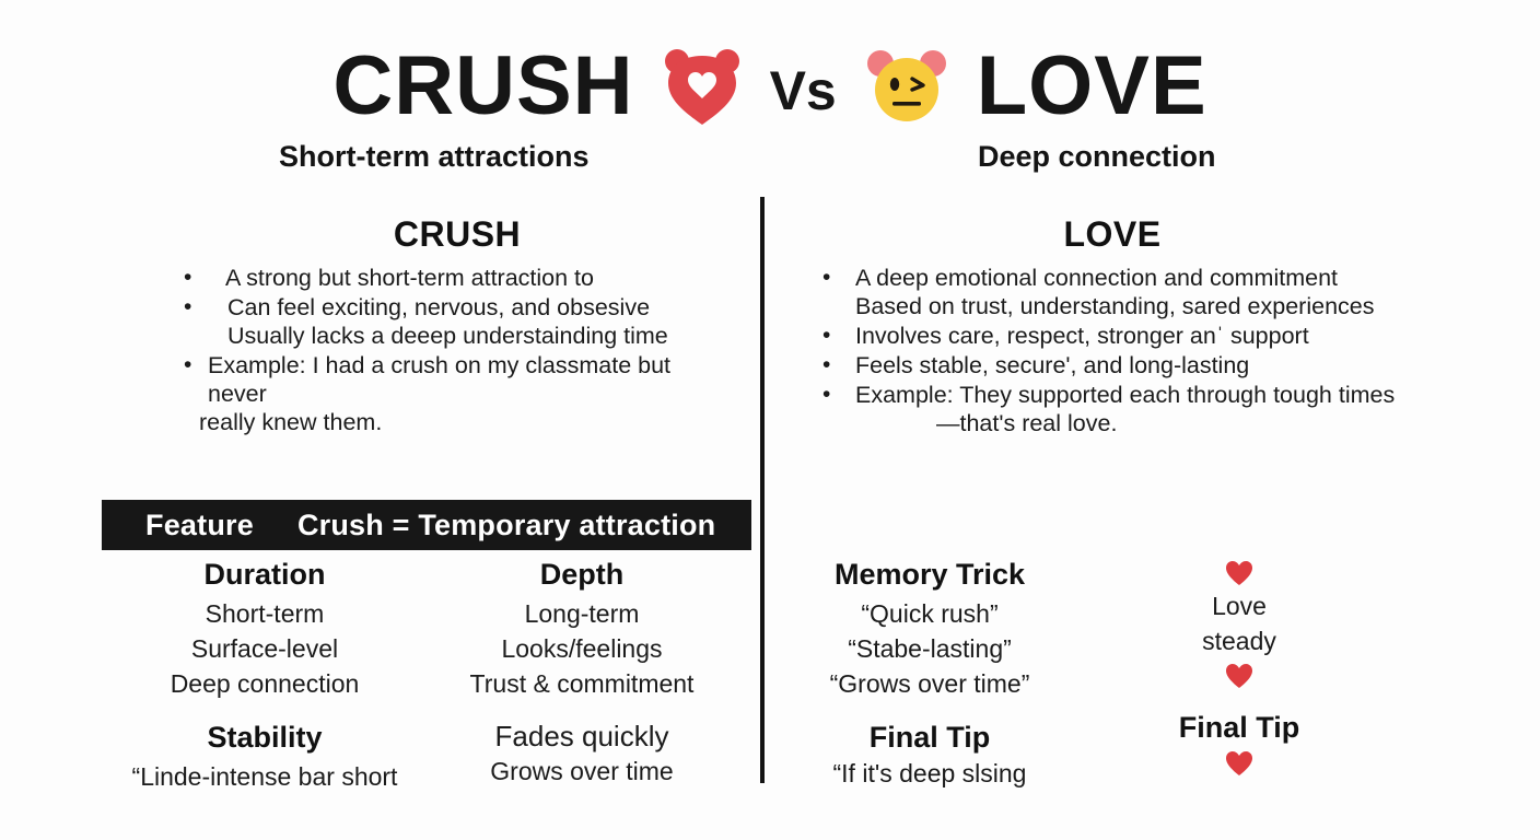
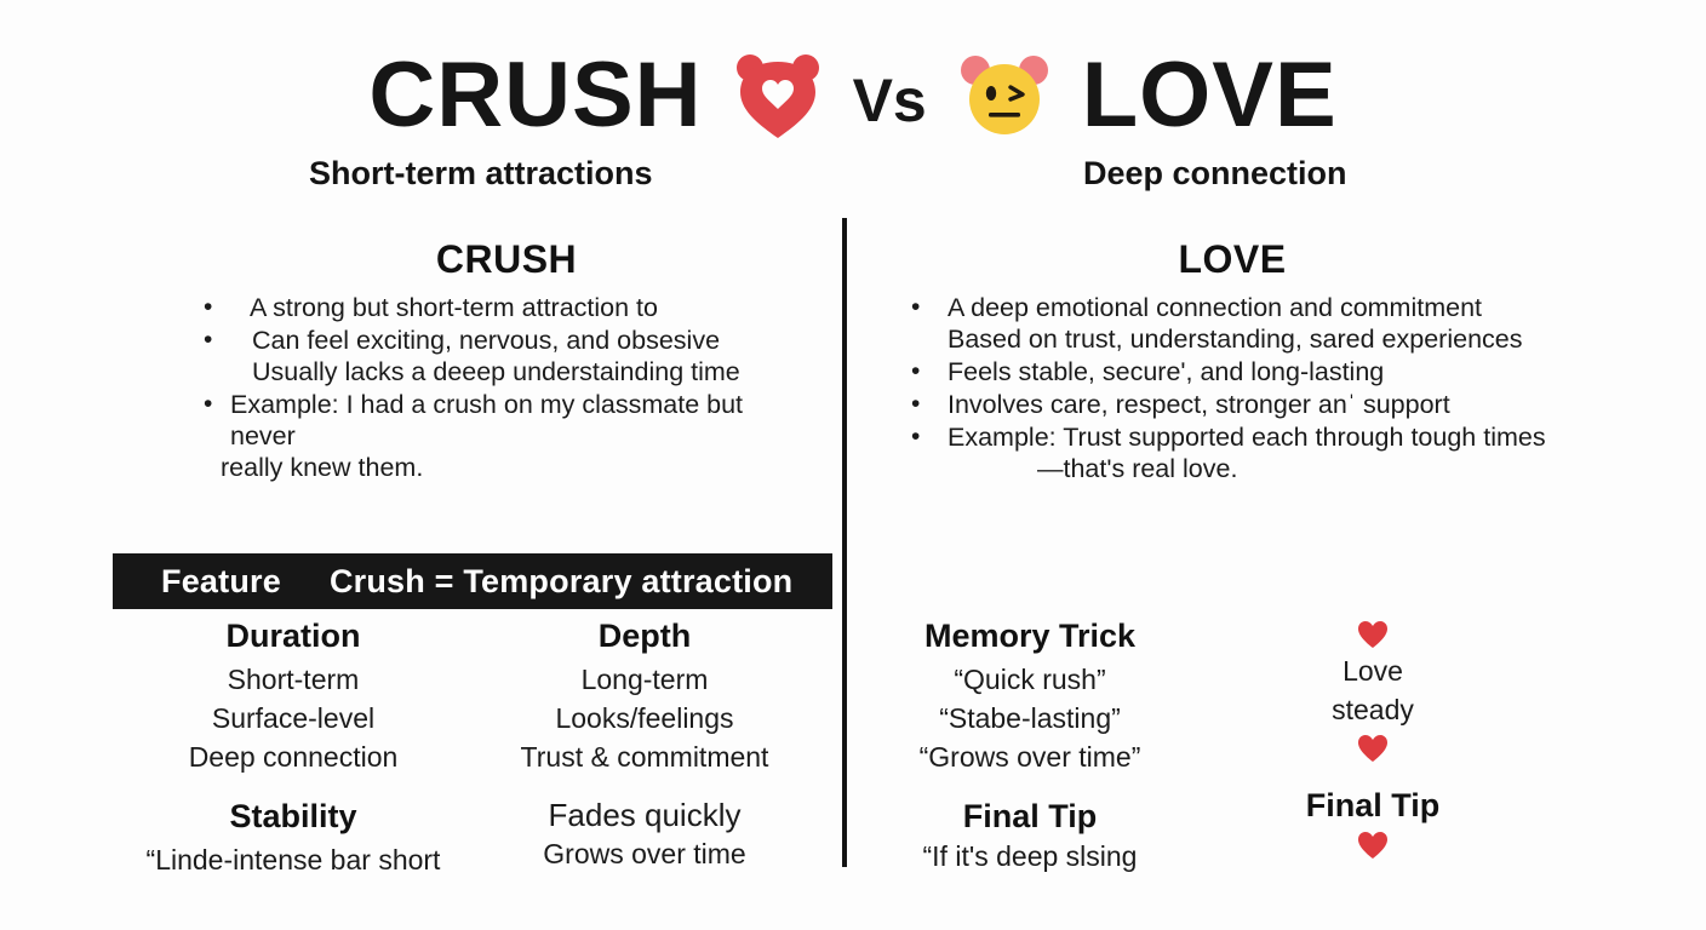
  CRUSH
  Vs
  LOVE
  Short-term attractions
  Deep connection
  CRUSH
  •
  A strong but short-term attraction to
  •
  Can feel exciting, nervous, and obsesive
  Usually lacks a deeep understainding time
  •
  Example: I had a crush on my classmate but never
  really knew them.
  LOVE
  •
  A deep emotional connection and commitment
  Based on trust, understanding, sared experiences
  •
- Involves care, respect, stronger anˈ support
+ Feels stable, secureʹ, and long-lasting
  •
- Feels stable, secureʹ, and long-lasting
+ Involves care, respect, stronger anˈ support
  •
- Example: They supported each through tough times
+ Example: Trust supported each through tough times
  —that's real love.
  Feature
  Crush = Temporary attraction
  Duration
  Short-term
  Surface-level
  Deep connection
  Stability
  “Linde-intense bar short
  Depth
  Long-term
  Looks/feelings
  Trust & commitment
  Fades quickly
  Grows over time
  Memory Trick
  “Quick rush”
  “Stabe-lasting”
  “Grows over time”
  Final Tip
  “If it's deep slsing
  Love
  steady
  Final Tip
